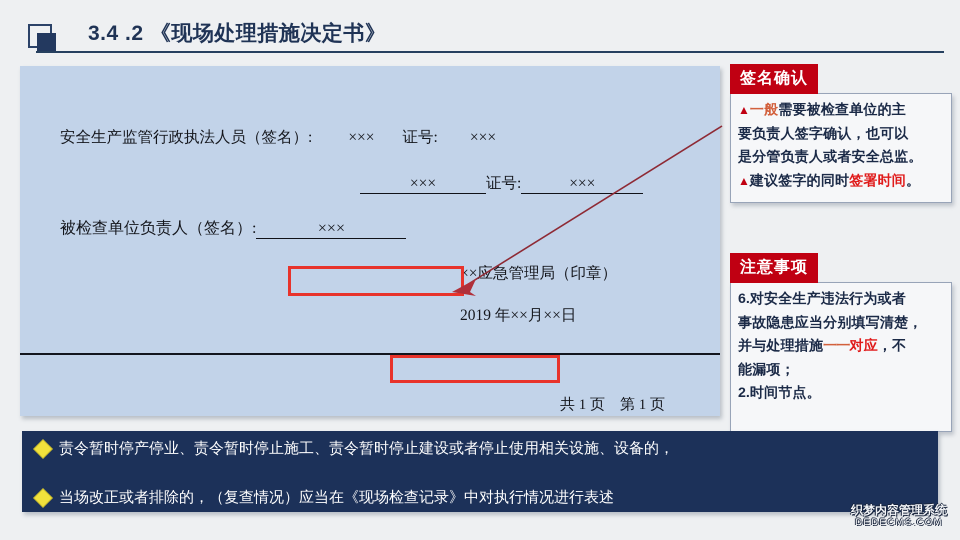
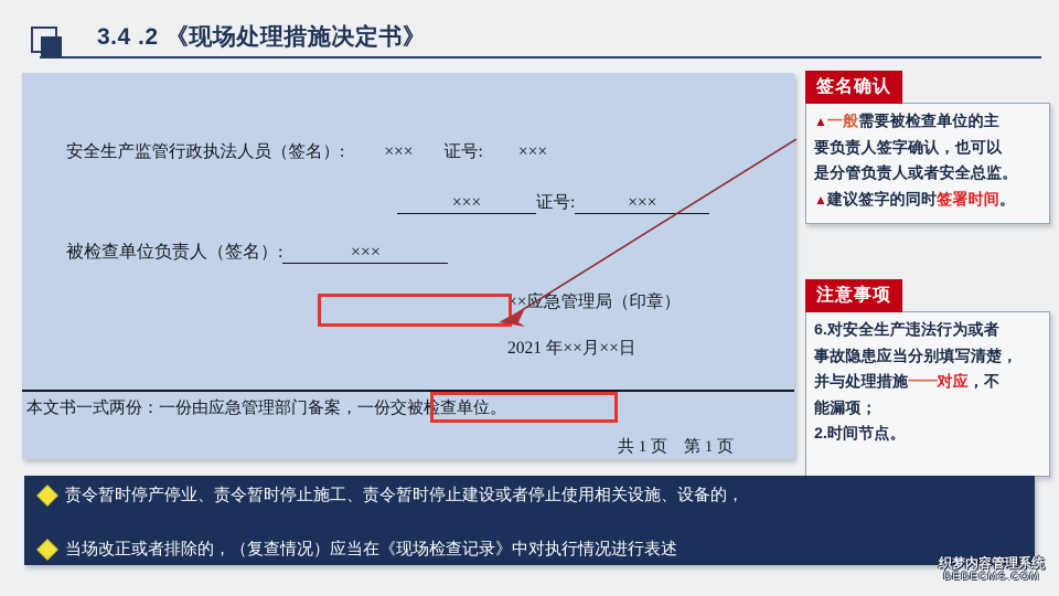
  3.4 .2 《现场处理措施决定书》
  安全生产监管行政执法人员（签名）: ××× 证号: ×××
  ××× 证号: ×××
  被检查单位负责人（签名）: ×××
  ××急管理局（印章）
- 2019 年××月××日
+ 2021 年××月××日
+ 本文书一式两份：一份由应急管理部门备案，一份交被检查单位。
  共 1 页 第 1 页
  签名确认
  ▲一般需要被检查单位的主
  要负责人签字确认，也可以
  是分管负责人或者安全总监。
  ▲建议签字的同时签署时间。
  注意事项
  6.对安全生产违法行为或者
  事故隐患应当分别填写清楚，
  并与处理措施一一对应，不
  能漏项；
  2.时间节点。
  责令暂时停产停业、责令暂时停止施工、责令暂时停止建设或者停止使用相关设施、设备的，
  当场改正或者排除的，（复查情况）应当在《现场检查记录》中对执行情况进行表述
  织梦内容管理系统
  DEDECMS.COM
